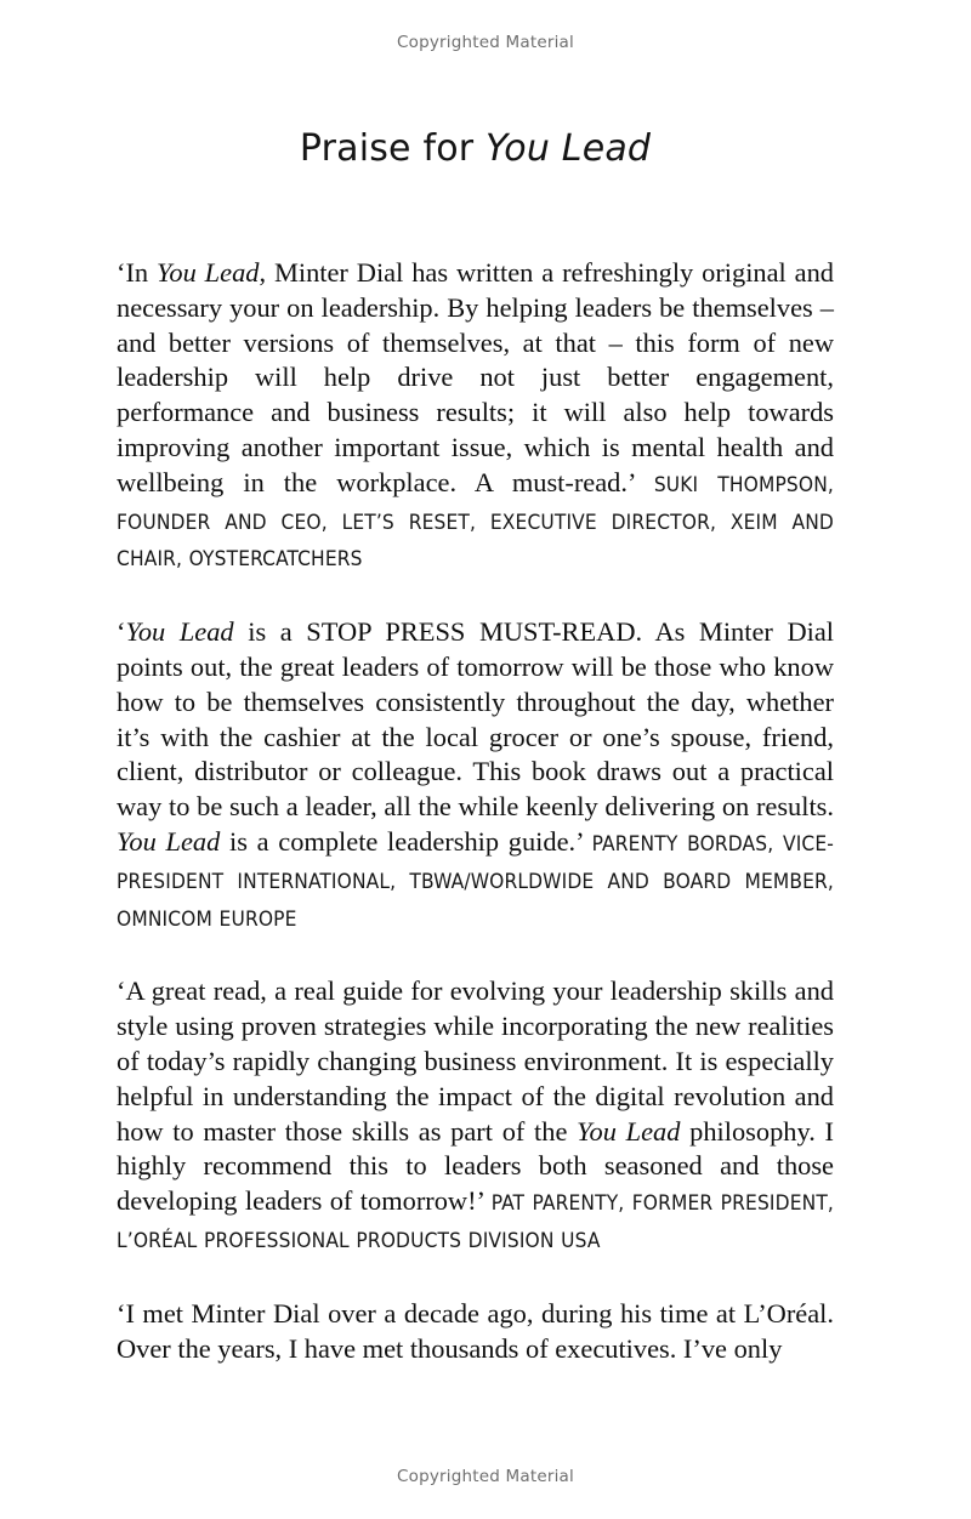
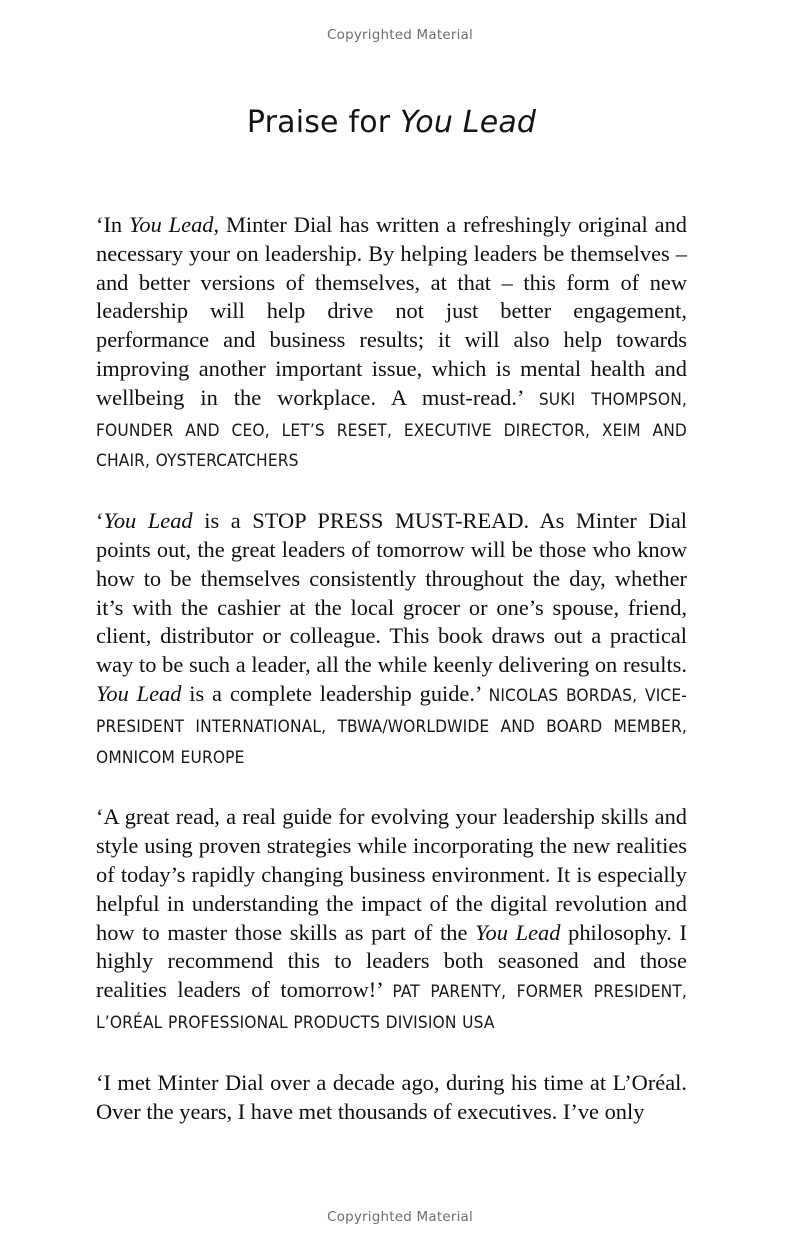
  Copyrighted Material
  Praise for You Lead
  ‘In You Lead, Minter Dial has written a refreshingly original and necessary your on leadership. By helping leaders be themselves – and better versions of themselves, at that – this form of new leadership will help drive not just better engagement, performance and business results; it will also help towards improving another important issue, which is mental health and wellbeing in the workplace. A must-read.’ SUKI THOMPSON, FOUNDER AND CEO, LET’S RESET, EXECUTIVE DIRECTOR, XEIM AND CHAIR, OYSTERCATCHERS
- ‘You Lead is a STOP PRESS MUST-READ. As Minter Dial points out, the great leaders of tomorrow will be those who know how to be themselves consistently throughout the day, whether it’s with the cashier at the local grocer or one’s spouse, friend, client, distributor or colleague. This book draws out a practical way to be such a leader, all the while keenly delivering on results. You Lead is a complete leadership guide.’ PARENTY BORDAS, VICE-PRESIDENT INTERNATIONAL, TBWA/WORLDWIDE AND BOARD MEMBER, OMNICOM EUROPE
+ ‘You Lead is a STOP PRESS MUST-READ. As Minter Dial points out, the great leaders of tomorrow will be those who know how to be themselves consistently throughout the day, whether it’s with the cashier at the local grocer or one’s spouse, friend, client, distributor or colleague. This book draws out a practical way to be such a leader, all the while keenly delivering on results. You Lead is a complete leadership guide.’ NICOLAS BORDAS, VICE-PRESIDENT INTERNATIONAL, TBWA/WORLDWIDE AND BOARD MEMBER, OMNICOM EUROPE
- ‘A great read, a real guide for evolving your leadership skills and style using proven strategies while incorporating the new realities of today’s rapidly changing business environment. It is especially helpful in understanding the impact of the digital revolution and how to master those skills as part of the You Lead philosophy. I highly recommend this to leaders both seasoned and those developing leaders of tomorrow!’ PAT PARENTY, FORMER PRESIDENT, L’ORÉAL PROFESSIONAL PRODUCTS DIVISION USA
+ ‘A great read, a real guide for evolving your leadership skills and style using proven strategies while incorporating the new realities of today’s rapidly changing business environment. It is especially helpful in understanding the impact of the digital revolution and how to master those skills as part of the You Lead philosophy. I highly recommend this to leaders both seasoned and those realities leaders of tomorrow!’ PAT PARENTY, FORMER PRESIDENT, L’ORÉAL PROFESSIONAL PRODUCTS DIVISION USA
  ‘I met Minter Dial over a decade ago, during his time at L’Oréal. Over the years, I have met thousands of executives. I’ve only
  Copyrighted Material
